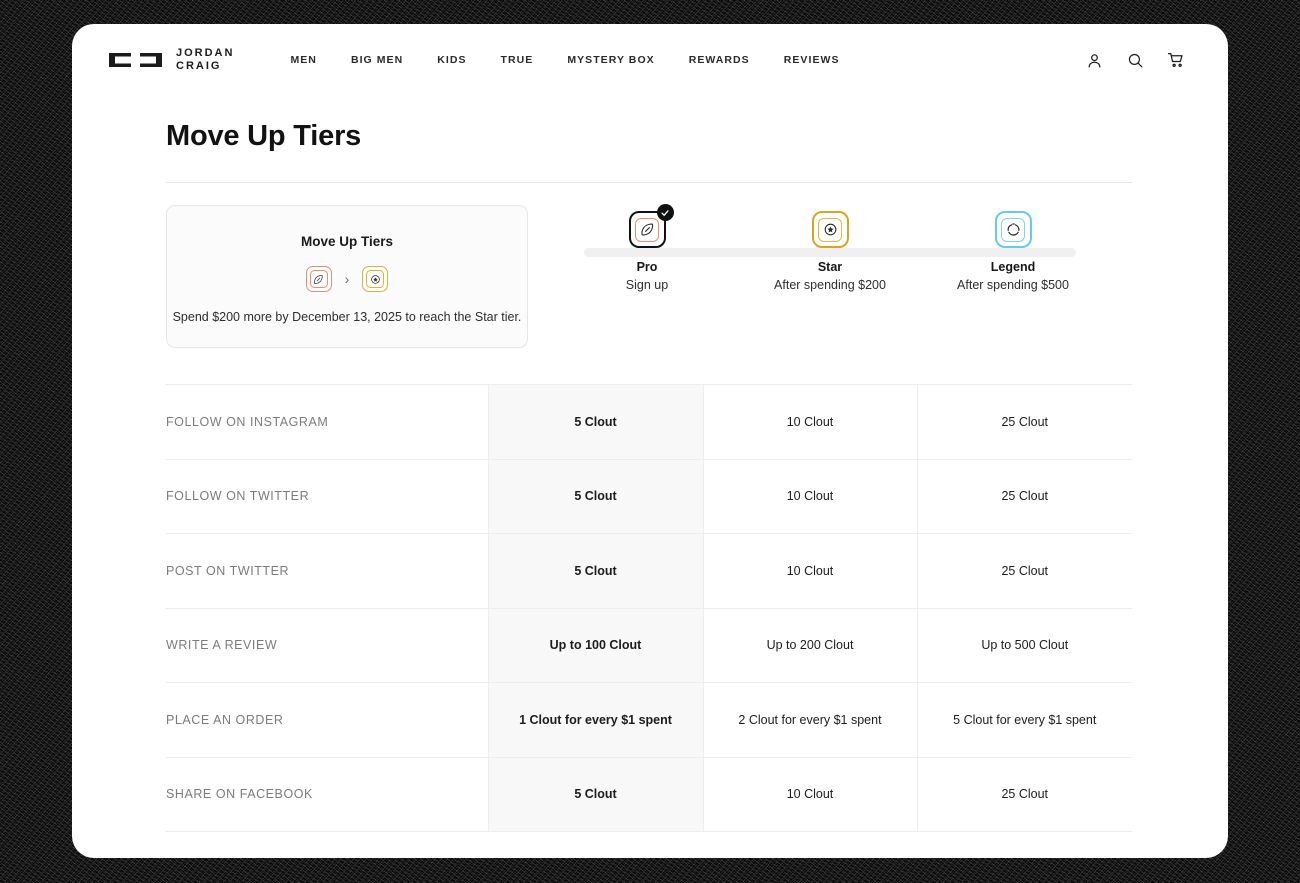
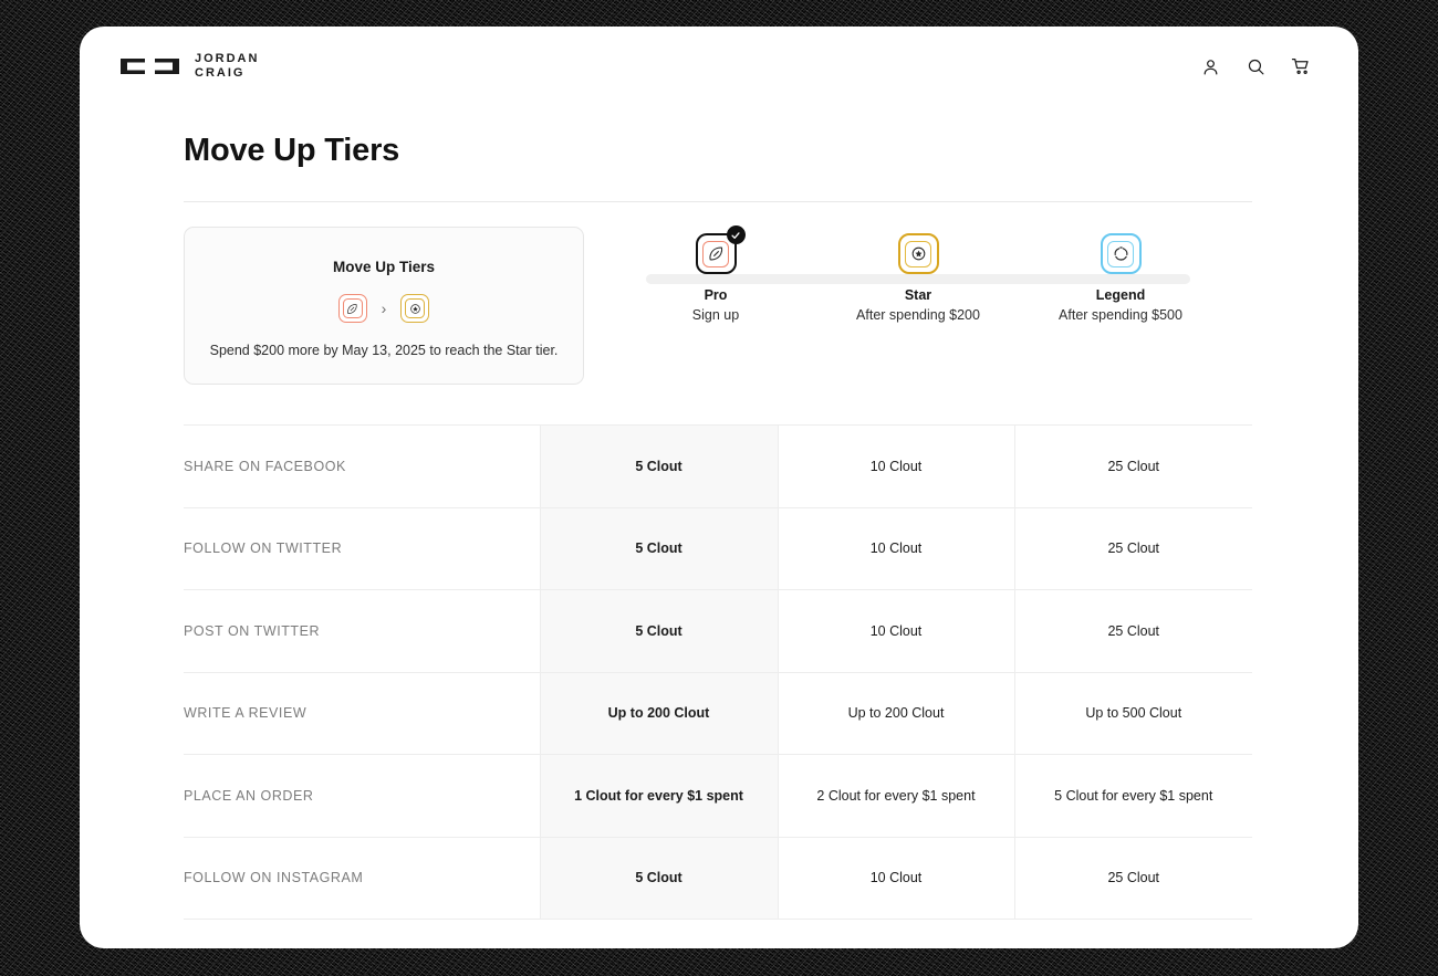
  JORDAN
  CRAIG
- MEN
- BIG MEN
- KIDS
- TRUE
- MYSTERY BOX
- REWARDS
- REVIEWS
  Move Up Tiers
  Move Up Tiers
  ›
- Spend $200 more by December 13, 2025 to reach the Star tier.
+ Spend $200 more by May 13, 2025 to reach the Star tier.
  Pro
  Sign up
  Star
  After spending $200
  Legend
  After spending $500
- FOLLOW ON INSTAGRAM	5 Clout	10 Clout	25 Clout
+ SHARE ON FACEBOOK	5 Clout	10 Clout	25 Clout
  FOLLOW ON TWITTER	5 Clout	10 Clout	25 Clout
  POST ON TWITTER	5 Clout	10 Clout	25 Clout
- WRITE A REVIEW	Up to 100 Clout	Up to 200 Clout	Up to 500 Clout
+ WRITE A REVIEW	Up to 200 Clout	Up to 200 Clout	Up to 500 Clout
  PLACE AN ORDER	1 Clout for every $1 spent	2 Clout for every $1 spent	5 Clout for every $1 spent
- SHARE ON FACEBOOK	5 Clout	10 Clout	25 Clout
+ FOLLOW ON INSTAGRAM	5 Clout	10 Clout	25 Clout
